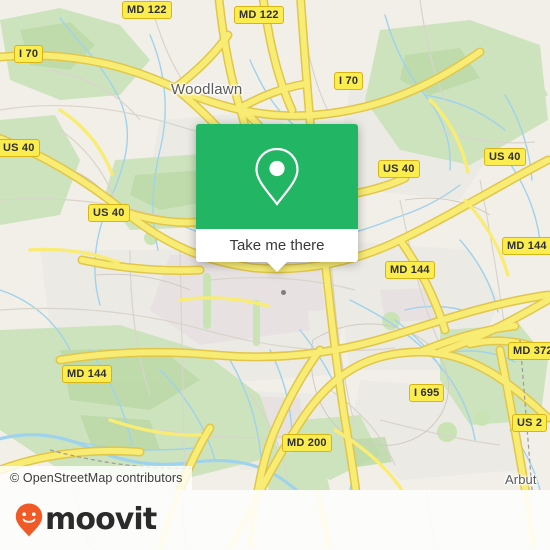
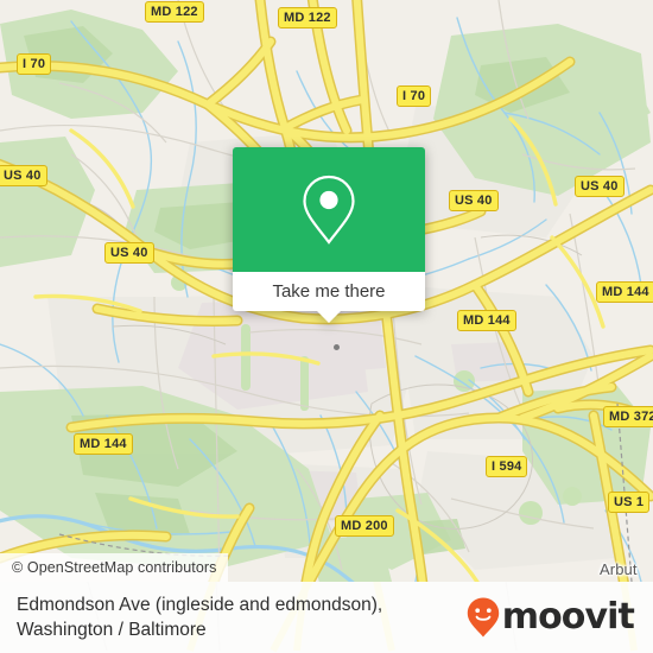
  MD 122
  MD 122
  I 70
  I 70
  US 40
  US 40
  US 40
  US 40
  MD 144
  MD 144
  MD 144
  MD 37
- I 695
+ I 594
- US 2
+ US 1
  MD 200
- Woodlawn
  Arbut
  Take me there
  © OpenStreetMap contributors
+ Edmondson Ave (ingleside and edmondson),
+ Washington / Baltimore
  moovit
